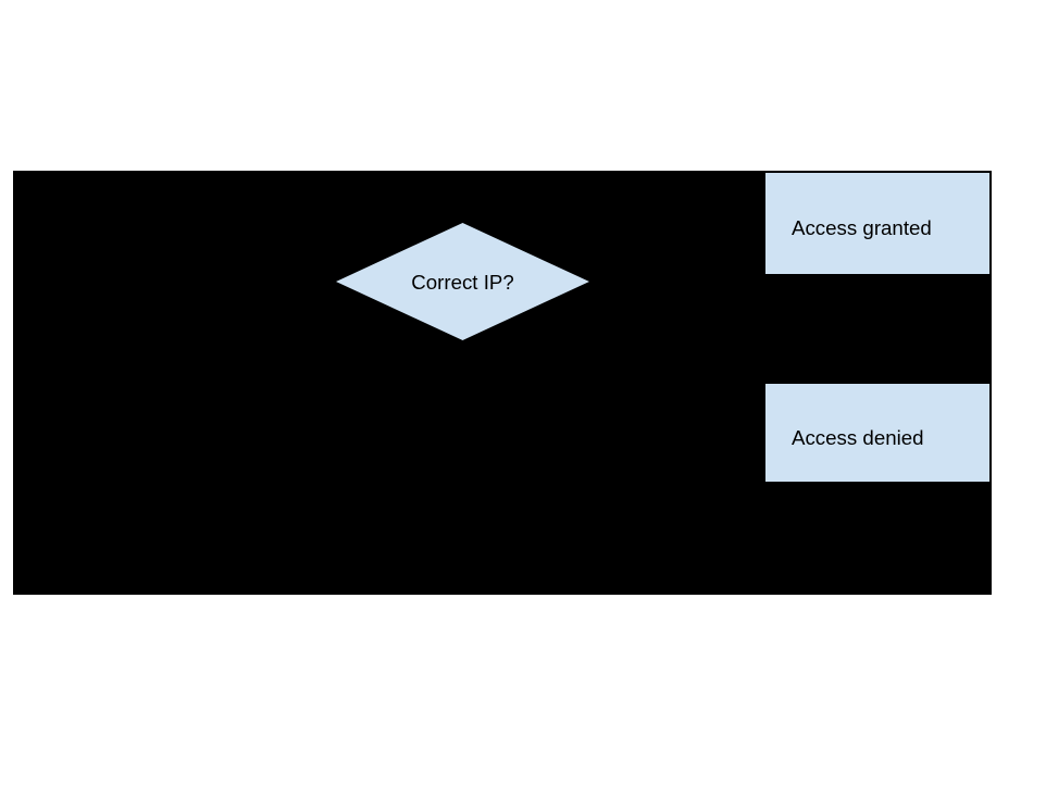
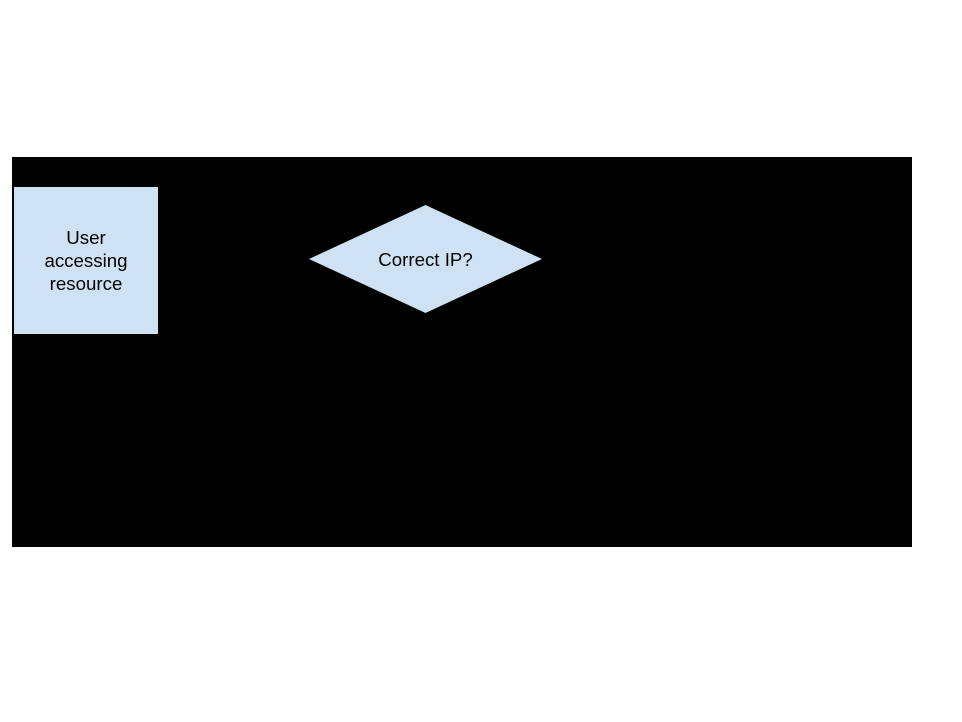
+ User accessing resource
  Correct IP?
- Access granted
- Access denied
